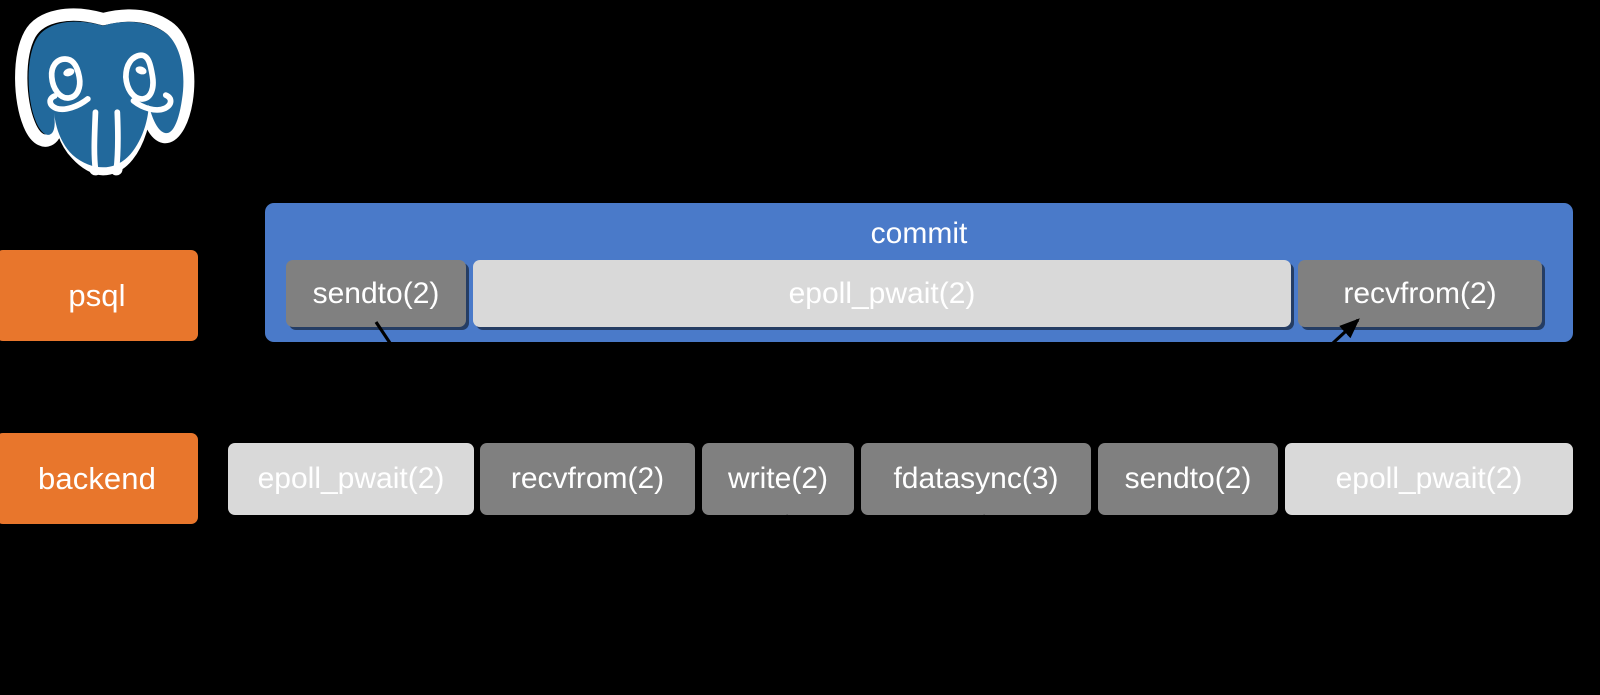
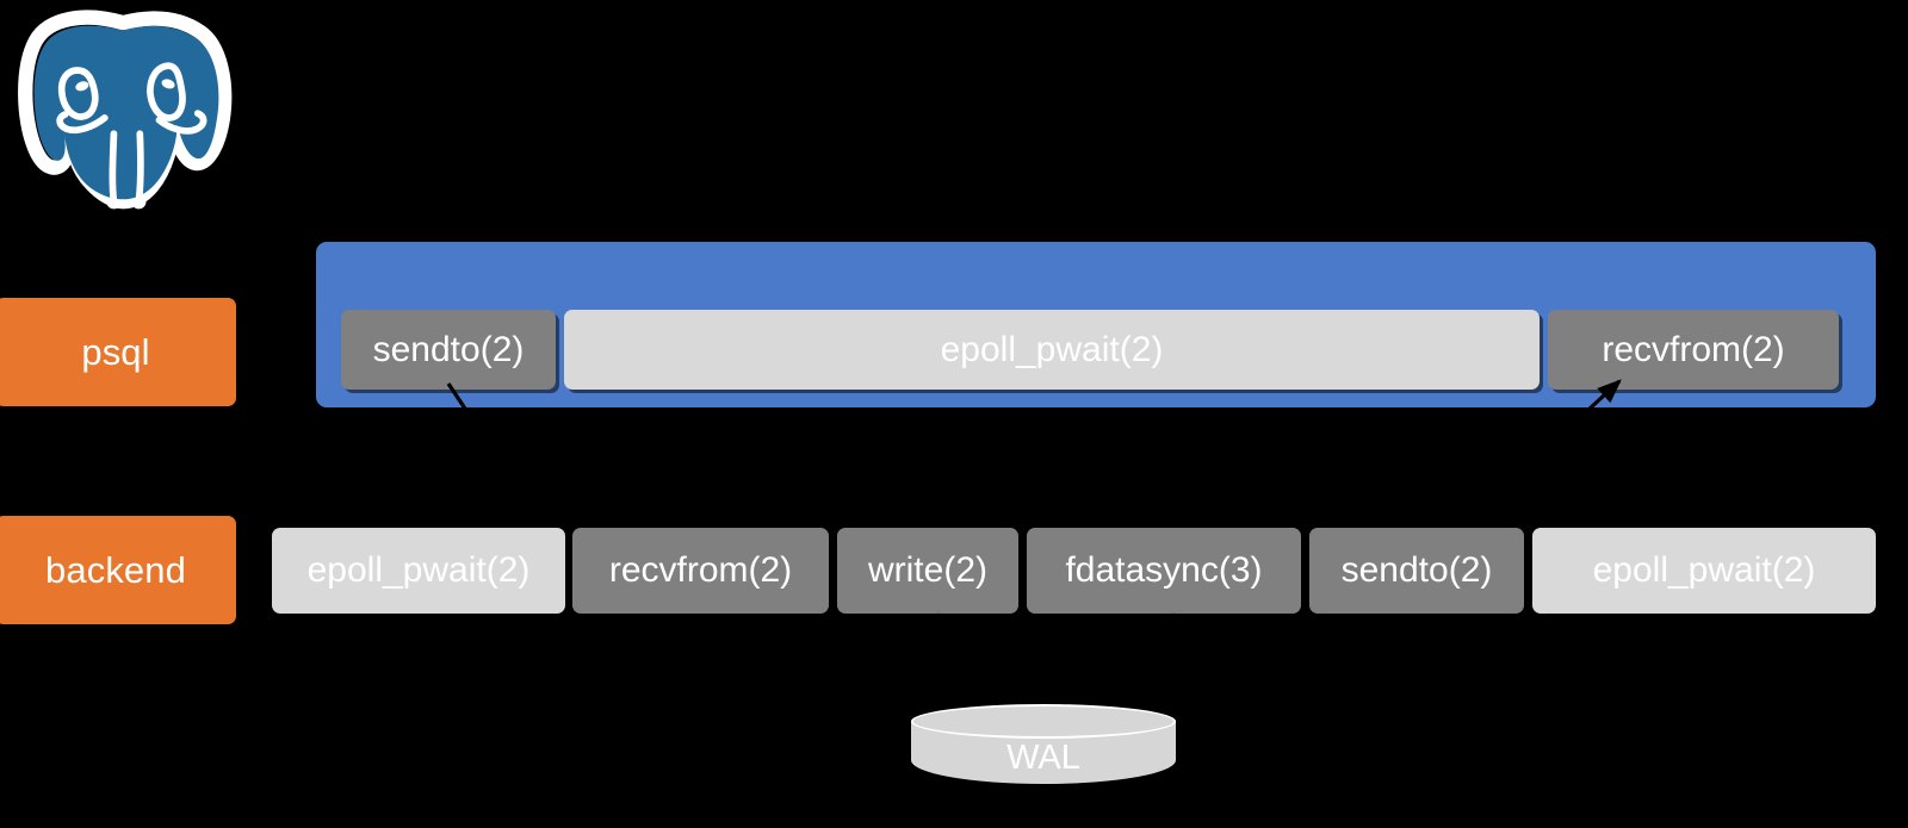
  psql
  backend
- commit
  sendto(2)
  epoll_pwait(2)
  recvfrom(2)
  epoll_pwait(2)
  recvfrom(2)
  write(2)
  fdatasync(3)
  sendto(2)
  epoll_pwait(2)
+ WAL
